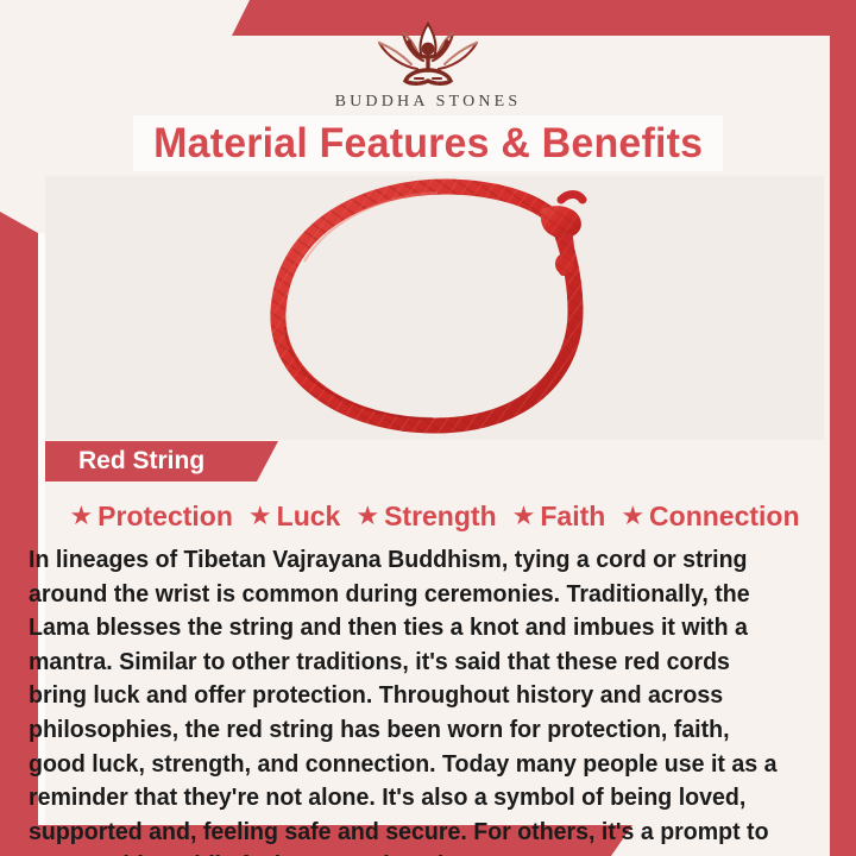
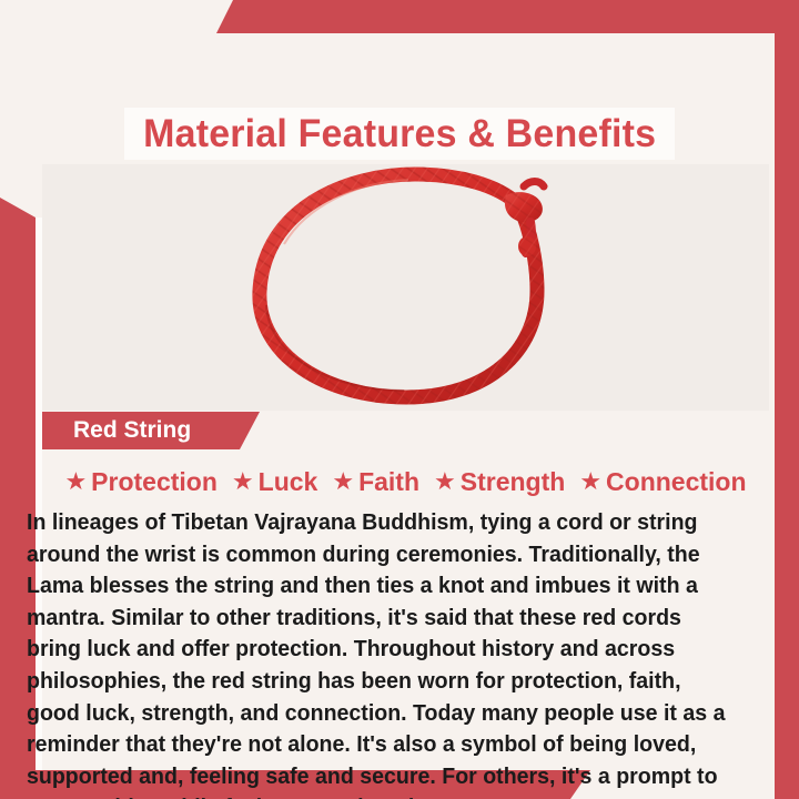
- BUDDHA STONES
  Material Features & Benefits
  Red String
  ★
  Protection
  ★
  Luck
  ★
- Strength
+ Faith
  ★
- Faith
+ Strength
  ★
  Connection
  In lineages of Tibetan Vajrayana Buddhism, tying a cord or string around the wrist is common during ceremonies. Traditionally, the Lama blesses the string and then ties a knot and imbues it with a mantra. Similar to other traditions, it's said that these red cords bring luck and offer protection. Throughout history and across philosophies, the red string has been worn for protection, faith, good luck, strength, and connection. Today many people use it as a reminder that they're not alone. It's also a symbol of being loved, supported and, feeling safe and secure. For others, it's a prompt to
